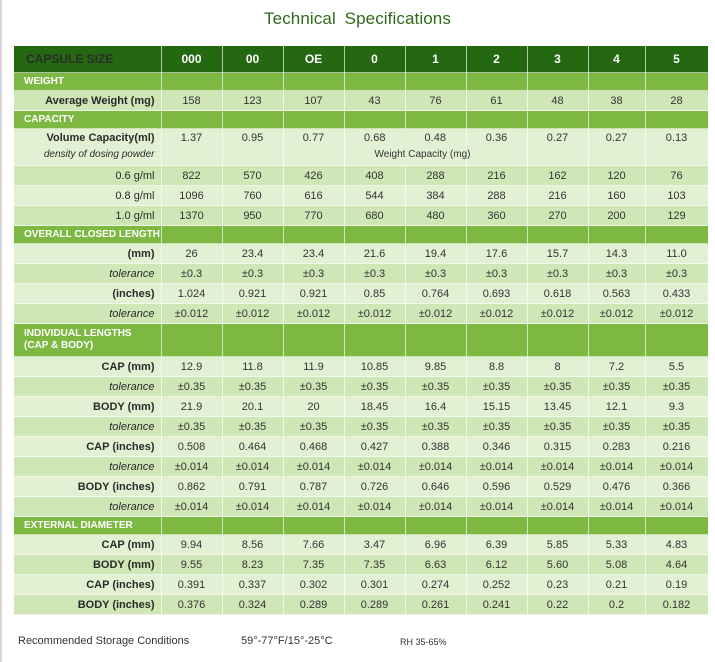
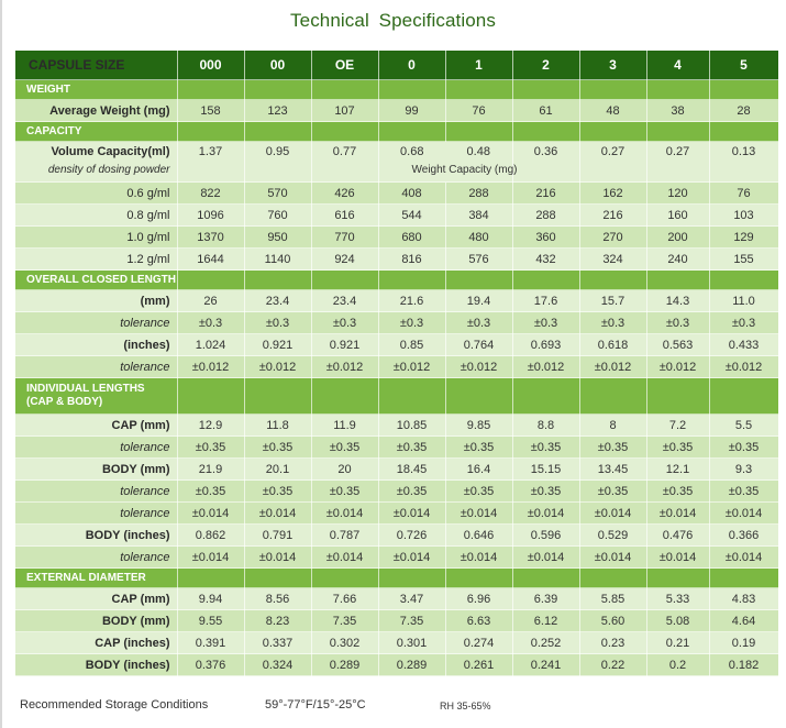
  Technical Specifications
  CAPSULE SIZE	000	00	OE	0	1	2	3	4	5
  WEIGHT
- Average Weight (mg)	158	123	107	43	76	61	48	38	28
+ Average Weight (mg)	158	123	107	99	76	61	48	38	28
  CAPACITY
  Volume Capacity(ml)density of dosing powder	1.37	0.95	0.77	0.68Weight Capacity (mg)	0.48	0.36	0.27	0.27	0.13
  0.6 g/ml	822	570	426	408	288	216	162	120	76
  0.8 g/ml	1096	760	616	544	384	288	216	160	103
  1.0 g/ml	1370	950	770	680	480	360	270	200	129
+ 1.2 g/ml	1644	1140	924	816	576	432	324	240	155
  OVERALL CLOSED LENGTH
  (mm)	26	23.4	23.4	21.6	19.4	17.6	15.7	14.3	11.0
  tolerance	±0.3	±0.3	±0.3	±0.3	±0.3	±0.3	±0.3	±0.3	±0.3
  (inches)	1.024	0.921	0.921	0.85	0.764	0.693	0.618	0.563	0.433
  tolerance	±0.012	±0.012	±0.012	±0.012	±0.012	±0.012	±0.012	±0.012	±0.012
  INDIVIDUAL LENGTHS (CAP & BODY)
  CAP (mm)	12.9	11.8	11.9	10.85	9.85	8.8	8	7.2	5.5
  tolerance	±0.35	±0.35	±0.35	±0.35	±0.35	±0.35	±0.35	±0.35	±0.35
  BODY (mm)	21.9	20.1	20	18.45	16.4	15.15	13.45	12.1	9.3
  tolerance	±0.35	±0.35	±0.35	±0.35	±0.35	±0.35	±0.35	±0.35	±0.35
- CAP (inches)	0.508	0.464	0.468	0.427	0.388	0.346	0.315	0.283	0.216
  tolerance	±0.014	±0.014	±0.014	±0.014	±0.014	±0.014	±0.014	±0.014	±0.014
  BODY (inches)	0.862	0.791	0.787	0.726	0.646	0.596	0.529	0.476	0.366
  tolerance	±0.014	±0.014	±0.014	±0.014	±0.014	±0.014	±0.014	±0.014	±0.014
  EXTERNAL DIAMETER
  CAP (mm)	9.94	8.56	7.66	3.47	6.96	6.39	5.85	5.33	4.83
  BODY (mm)	9.55	8.23	7.35	7.35	6.63	6.12	5.60	5.08	4.64
  CAP (inches)	0.391	0.337	0.302	0.301	0.274	0.252	0.23	0.21	0.19
  BODY (inches)	0.376	0.324	0.289	0.289	0.261	0.241	0.22	0.2	0.182
  Recommended Storage Conditions
  59°-77°F/15°-25°C
  RH 35-65%
